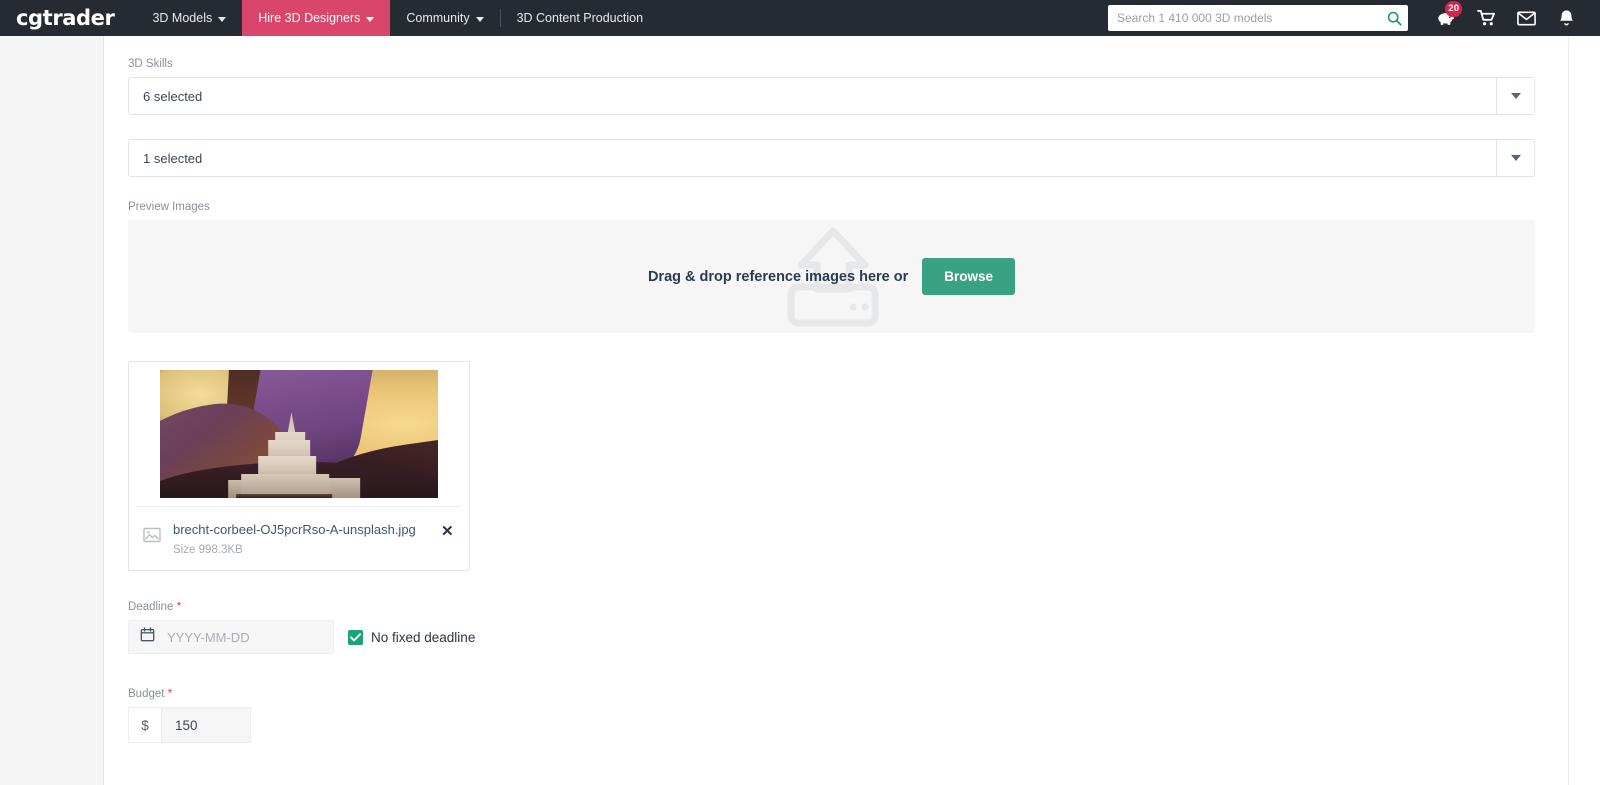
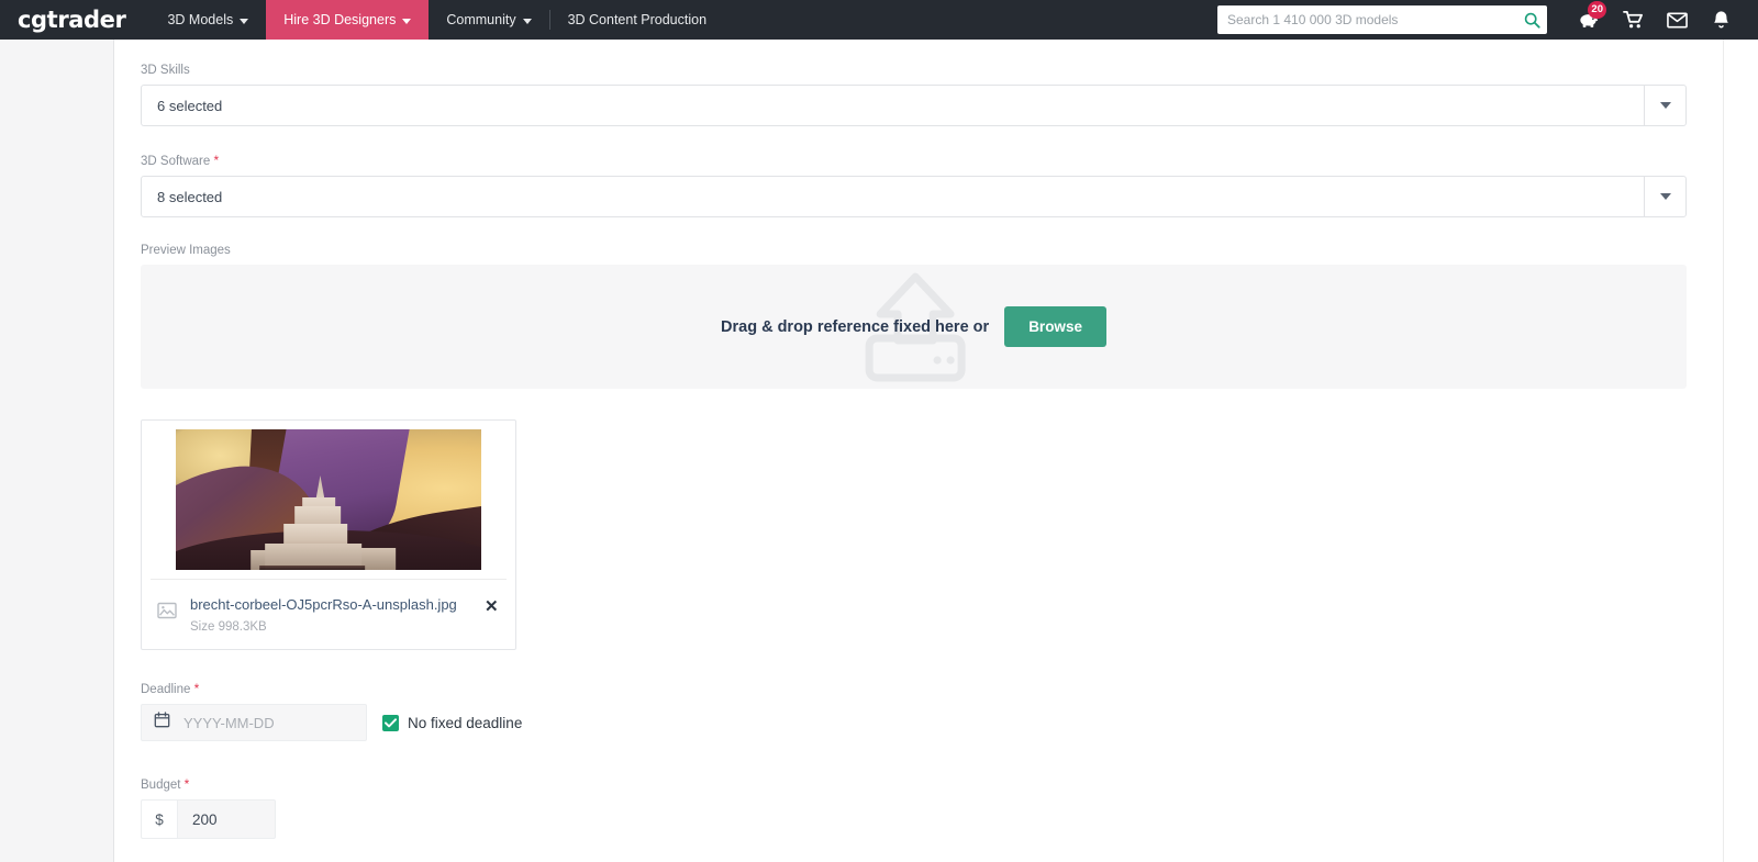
  cgtrader
  3D Models
  Hire 3D Designers
  Community
  3D Content Production
  Search 1 410 000 3D models
  20
  3D Skills
  6 selected
+ 3D Software *
- 1 selected
+ 8 selected
  Preview Images
- Drag & drop reference images here or
+ Drag & drop reference fixed here or
  Browse
  brecht-corbeel-OJ5pcrRso-A-unsplash.jpg
  Size 998.3KB
  ✕
  Deadline *
  YYYY-MM-DD
  No fixed deadline
  Budget *
  $
- 150
+ 200
